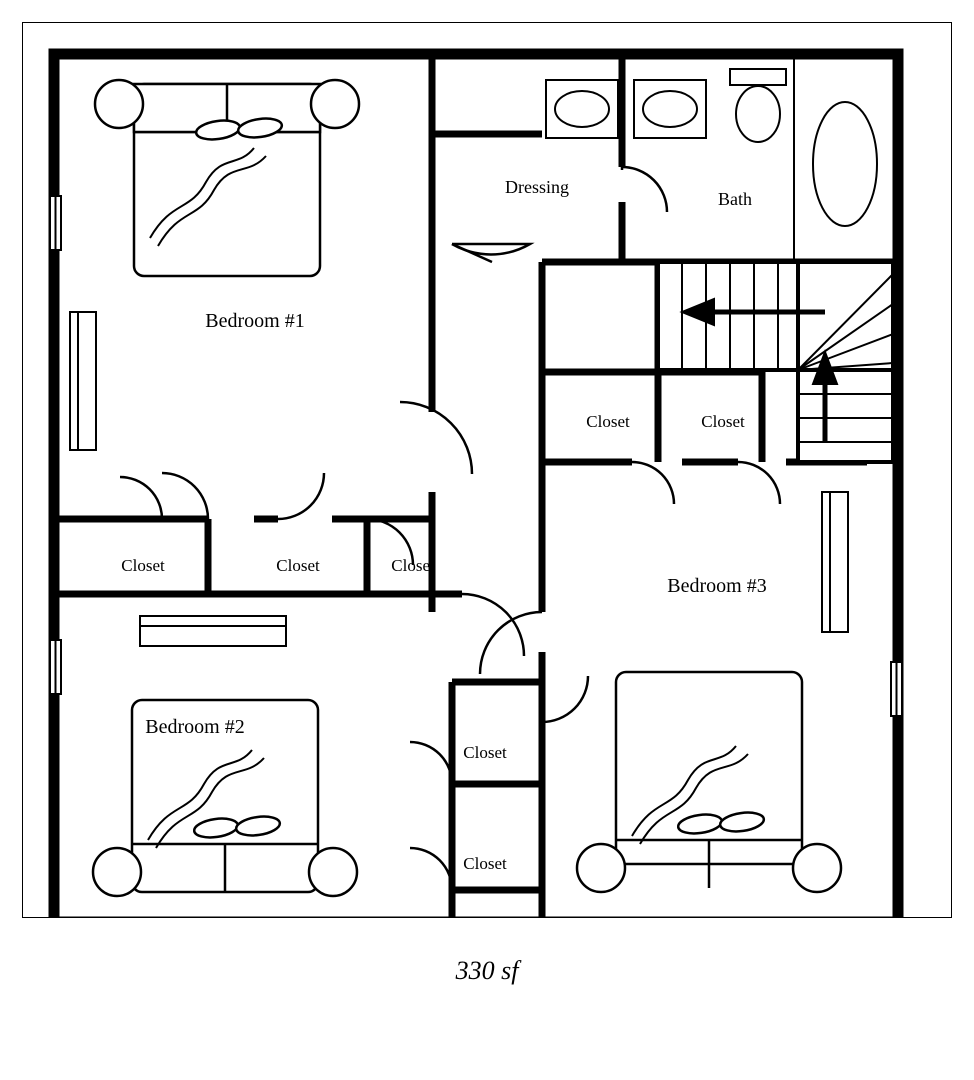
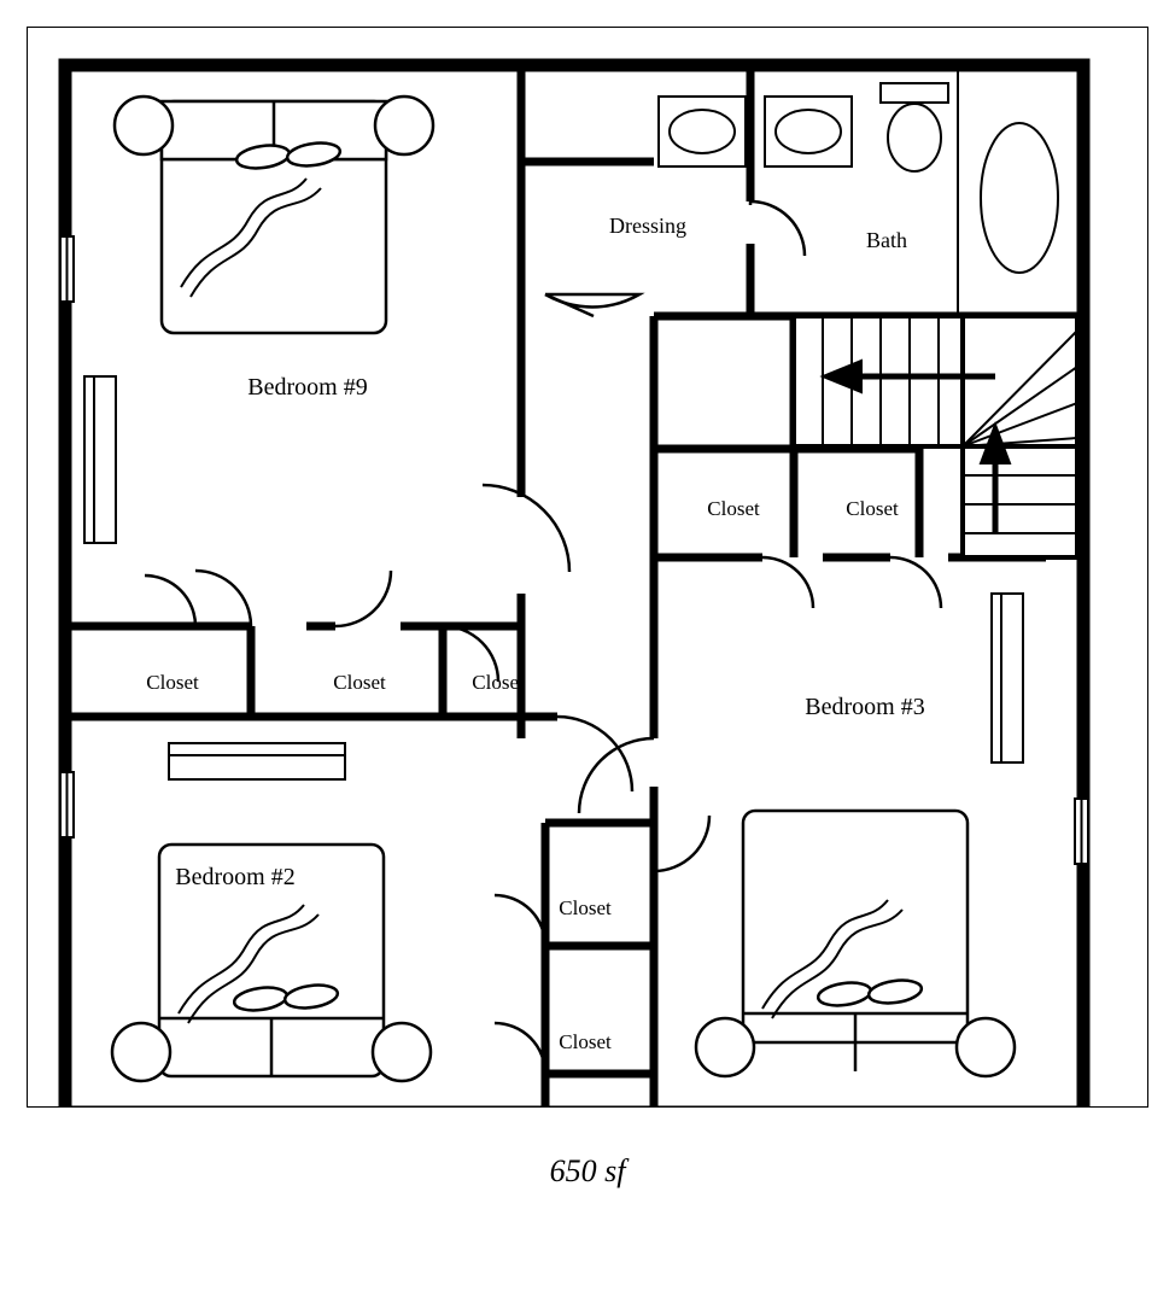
  Dressing
  Bath
- Bedroom #1
+ Bedroom #9
  Closet
  Closet
  Closet
  Closet
  Closet
  Bedroom #3
  Bedroom #2
  Closet
  Closet
- 330 sf
+ 650 sf
